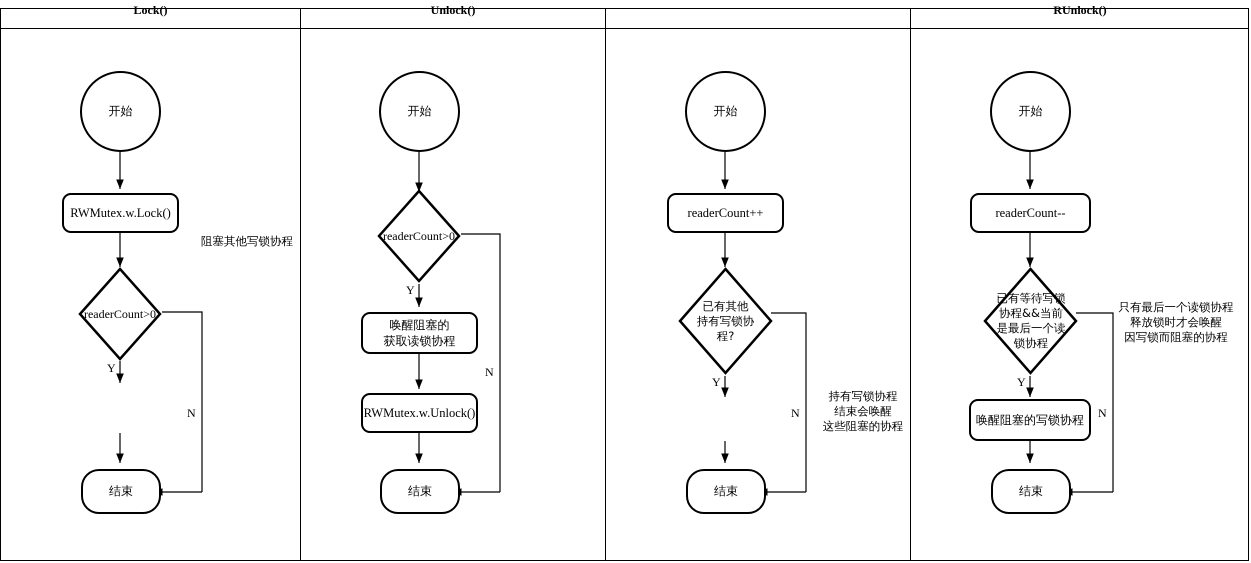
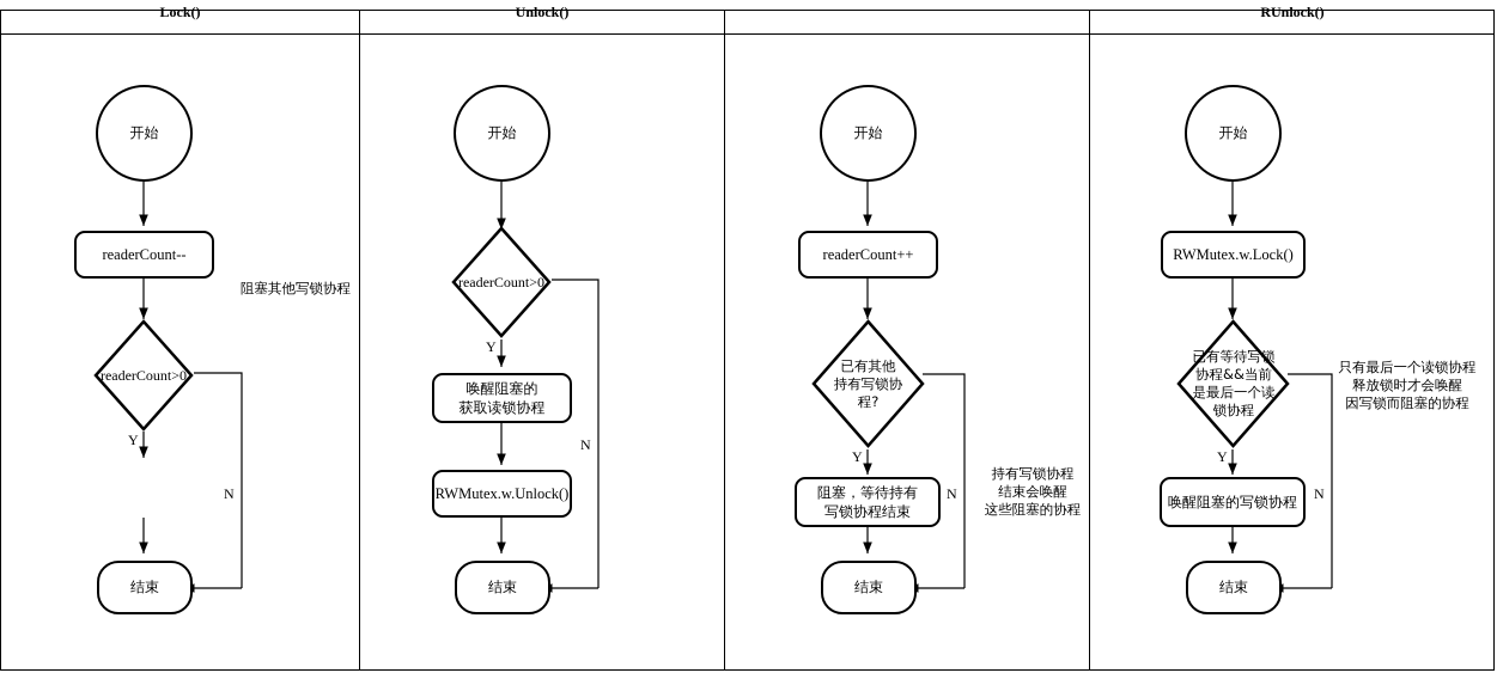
  Lock()
  Unlock()
  RUnlock()
  开始
- RWMutex.w.Lock()
+ readerCount--
  阻塞其他写锁协程
  readerCount>0
  Y
  N
  结束
  开始
  readerCount>0
  Y
  N
  唤醒阻塞的
  获取读锁协程
  RWMutex.w.Unlock()
  结束
  开始
  readerCount++
  已有其他
  持有写锁协
  程?
  Y
  N
+ 阻塞，等待持有
+ 写锁协程结束
  持有写锁协程
  结束会唤醒
  这些阻塞的协程
  结束
  开始
- readerCount--
+ RWMutex.w.Lock()
  已有等待写锁
  协程&&当前
  是最后一个读
  锁协程
  Y
  N
  唤醒阻塞的写锁协程
  只有最后一个读锁协程
  释放锁时才会唤醒
  因写锁而阻塞的协程
  结束
